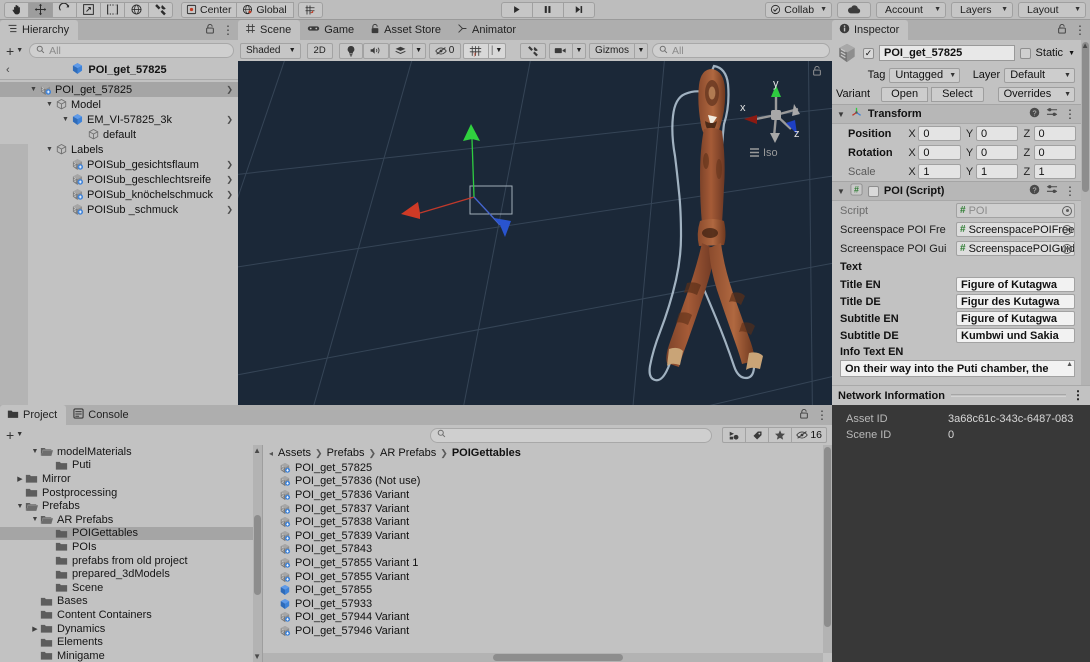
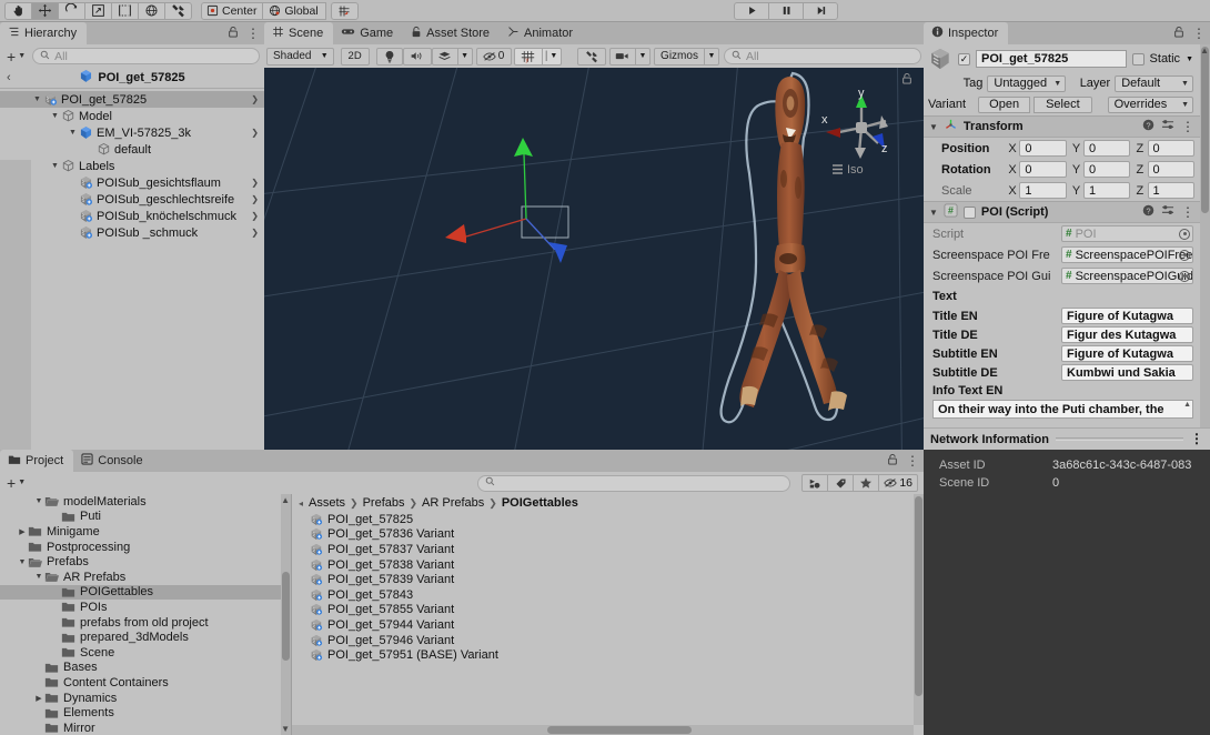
  Center
  Global
- Collab
- Account
- Layers
- Layout
  Hierarchy
  ⋮
  +
  All
  ‹
  POI_get_57825
  POI_get_57825
  ❯
  Model
  EM_VI-57825_3k
  ❯
  default
  Labels
  POISub_gesichtsflaum
  ❯
  POISub_geschlechtsreife
  ❯
  POISub_knöchelschmuck
  ❯
  POISub _schmuck
  ❯
  Scene
  Game
  Asset Store
  Animator
  Shaded
  2D
  0
  |
  Gizmos
  All
  y
  x
  z
  Iso
  Inspector
  ⋮
  ✓
  POI_get_57825
  Static
  Tag
  Untagged
  Layer
  Default
  Variant
  Open
  Select
  Overrides
  ▼
  Transform
  ?
  ⋮
  Position
  X
  0
  Y
  0
  Z
  0
  Rotation
  X
  0
  Y
  0
  Z
  0
  Scale
  X
  1
  Y
  1
  Z
  1
  ▼
  #
  POI (Script)
  ?
  ⋮
  Script
  #
  POI
  Screenspace POI Fre
  #
  ScreenspacePOIFre
  Screenspace POI Gui
  #
  ScreenspacePOIGud
  Text
  Title EN
  Figure of Kutagwa
  Title DE
  Figur des Kutagwa
  Subtitle EN
  Figure of Kutagwa
  Subtitle DE
  Kumbwi und Sakia
  Info Text EN
  On their way into the Puti chamber, the
  ▲
  Network Information
  ⋮
  Asset ID
  3a68c61c-343c-6487-083
  Scene ID
  0
  Project
  Console
  ⋮
  +
  16
  modelMaterials
  Puti
- Mirror
+ Minigame
  Postprocessing
  Prefabs
  AR Prefabs
  POIGettables
  POIs
  prefabs from old project
  prepared_3dModels
  Scene
  Bases
  Content Containers
  Dynamics
  Elements
- Minigame
+ Mirror
  ▲
  ▼
  ◂
  Assets
  ❯
  Prefabs
  ❯
  AR Prefabs
  ❯
  POIGettables
  POI_get_57825
- POI_get_57836 (Not use)
  POI_get_57836 Variant
  POI_get_57837 Variant
  POI_get_57838 Variant
  POI_get_57839 Variant
  POI_get_57843
- POI_get_57855 Variant 1
  POI_get_57855 Variant
- POI_get_57855
- POI_get_57933
  POI_get_57944 Variant
  POI_get_57946 Variant
+ POI_get_57951 (BASE) Variant
